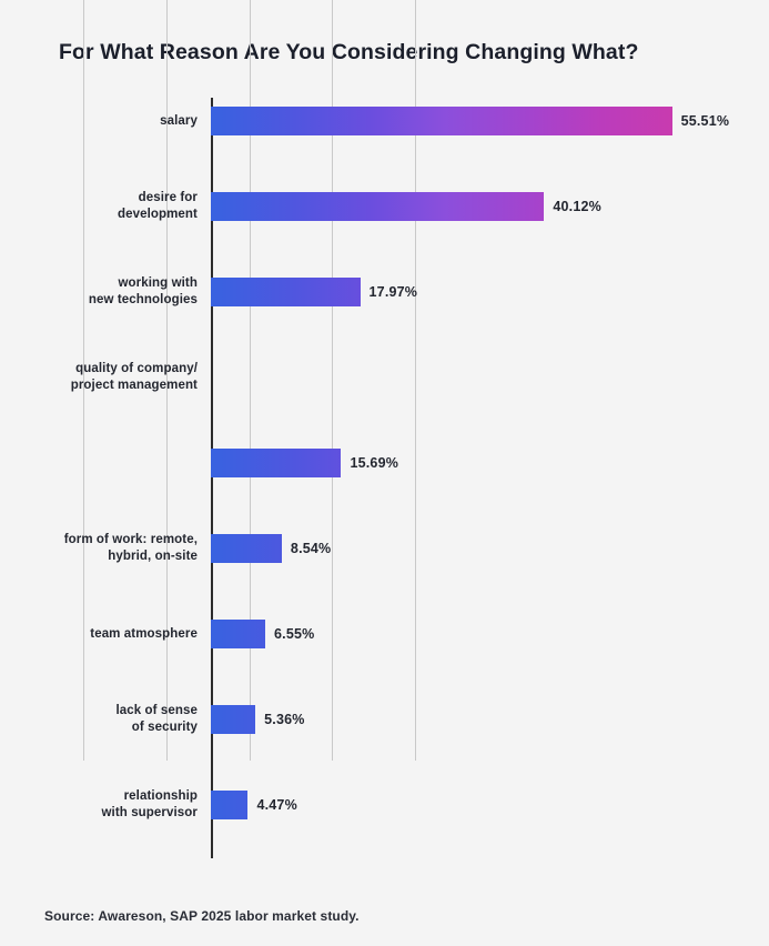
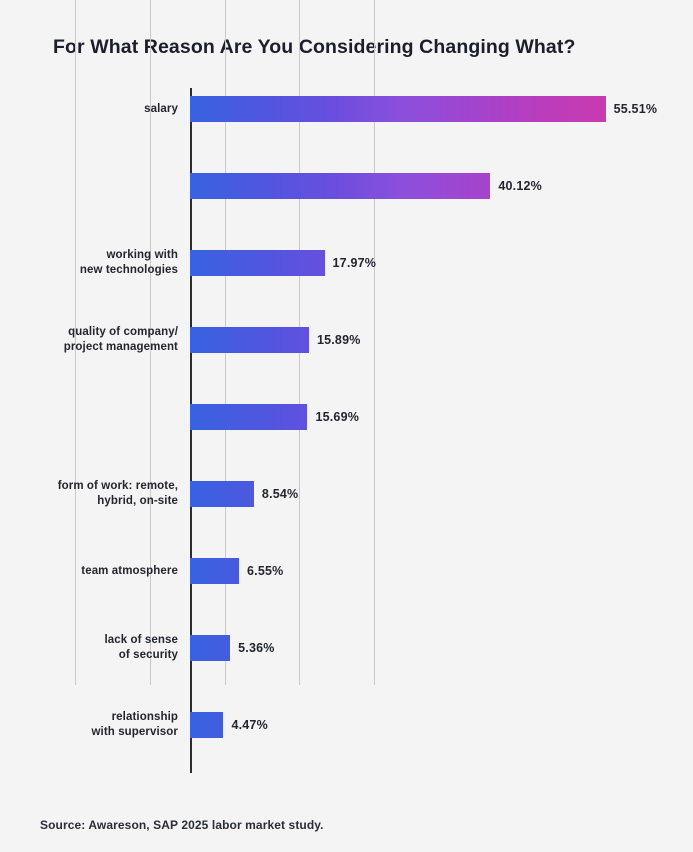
  For What Reason Are You Considering Changing What?
  salary
- desire for
- development
  working with
  new technologies
  quality of company/
  project management
  form of work: remote,
  hybrid, on-site
  team atmosphere
  lack of sense
  of security
  relationship
  with supervisor
  55.51%
  40.12%
  17.97%
+ 15.89%
  15.69%
  8.54%
  6.55%
  5.36%
  4.47%
  Source: Awareson, SAP 2025 labor market study.
